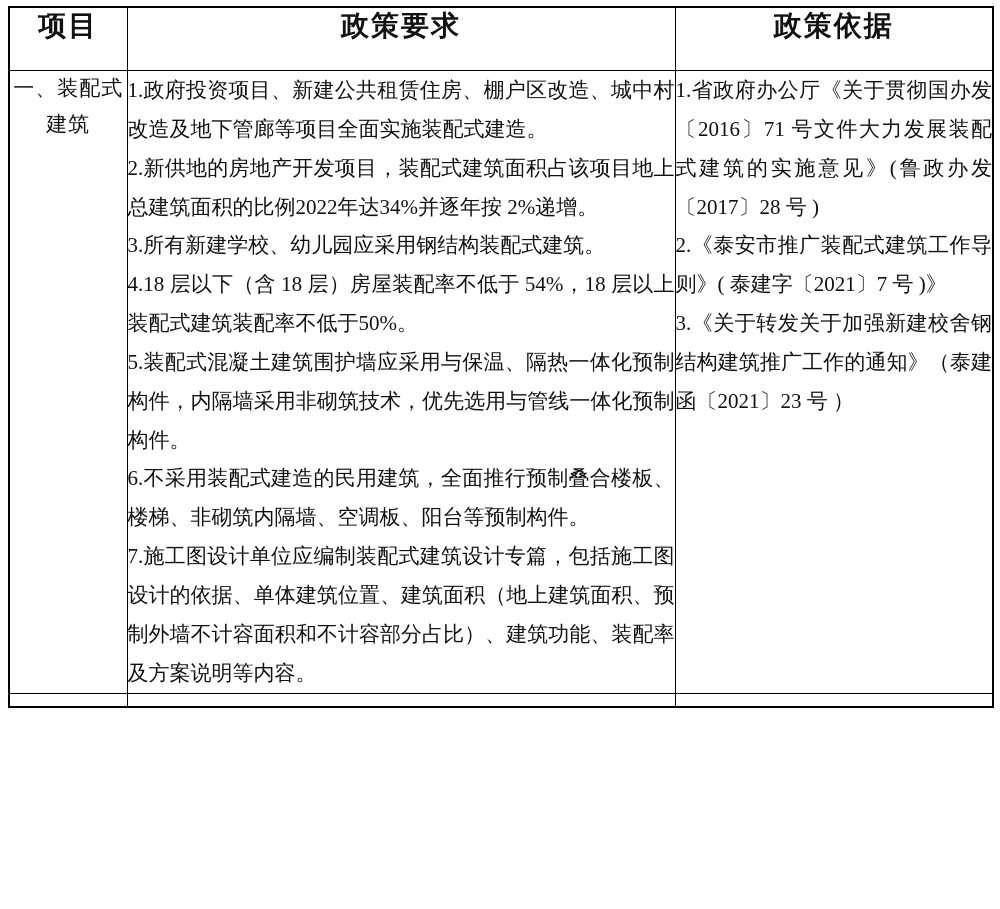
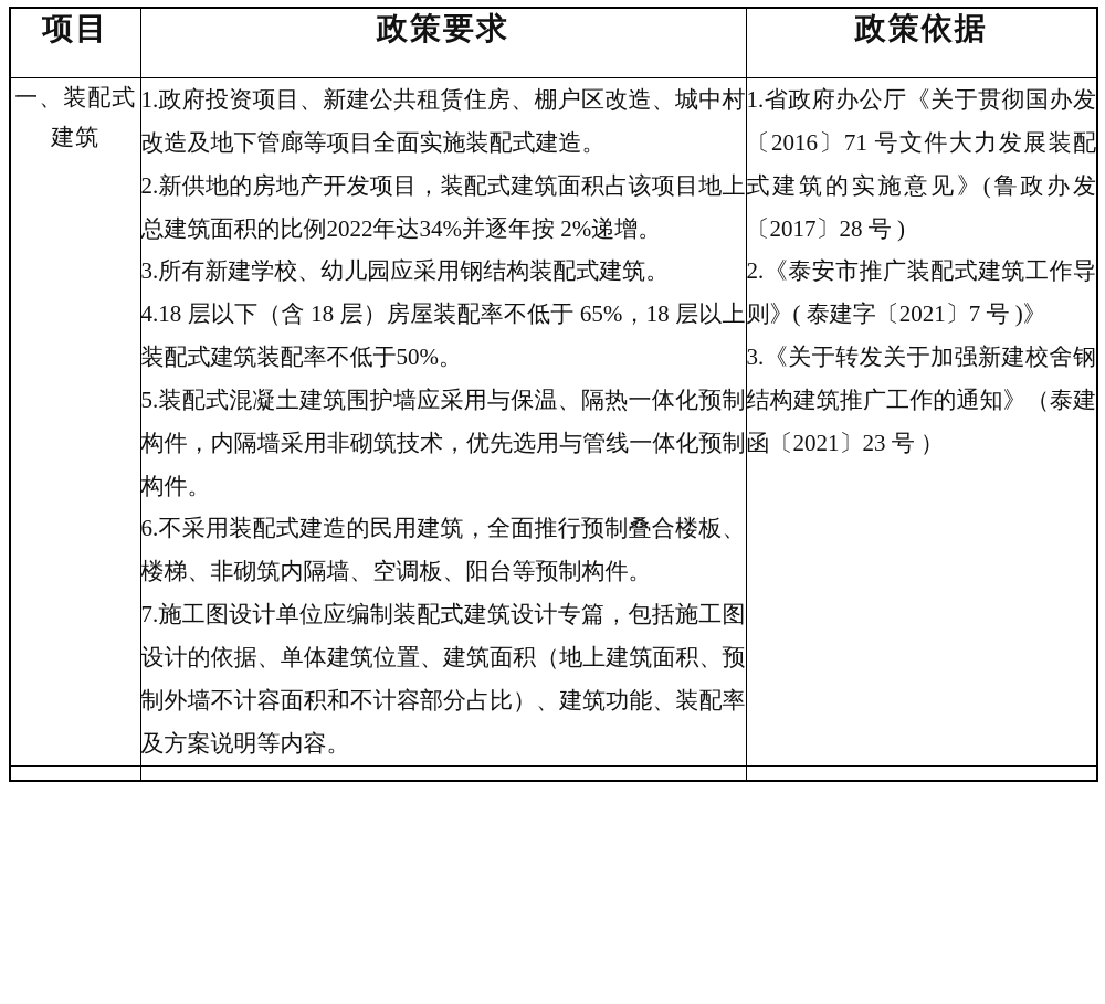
  项目	政策要求	政策依据
- 一、装配式建筑	1.政府投资项目、新建公共租赁住房、棚户区改造、城中村改造及地下管廊等项目全面实施装配式建造。 2.新供地的房地产开发项目，装配式建筑面积占该项目地上总建筑面积的比例2022年达34%并逐年按 2%递增。 3.所有新建学校、幼儿园应采用钢结构装配式建筑。 4.18 层以下（含 18 层）房屋装配率不低于 54%，18 层以上装配式建筑装配率不低于50%。 5.装配式混凝土建筑围护墙应采用与保温、隔热一体化预制构件，内隔墙采用非砌筑技术，优先选用与管线一体化预制构件。 6.不采用装配式建造的民用建筑，全面推行预制叠合楼板、楼梯、非砌筑内隔墙、空调板、阳台等预制构件。 7.施工图设计单位应编制装配式建筑设计专篇，包括施工图设计的依据、单体建筑位置、建筑面积（地上建筑面积、预制外墙不计容面积和不计容部分占比）、建筑功能、装配率及方案说明等内容。	1.省政府办公厅《关于贯彻国办发〔2016〕71 号文件大力发展装配式建筑的实施意见》(鲁政办发〔2017〕28 号 ) 2.《泰安市推广装配式建筑工作导则》( 泰建字〔2021〕7 号 )》 3.《关于转发关于加强新建校舍钢结构建筑推广工作的通知》（泰建函〔2021〕23 号 ）
+ 一、装配式建筑	1.政府投资项目、新建公共租赁住房、棚户区改造、城中村改造及地下管廊等项目全面实施装配式建造。 2.新供地的房地产开发项目，装配式建筑面积占该项目地上总建筑面积的比例2022年达34%并逐年按 2%递增。 3.所有新建学校、幼儿园应采用钢结构装配式建筑。 4.18 层以下（含 18 层）房屋装配率不低于 65%，18 层以上装配式建筑装配率不低于50%。 5.装配式混凝土建筑围护墙应采用与保温、隔热一体化预制构件，内隔墙采用非砌筑技术，优先选用与管线一体化预制构件。 6.不采用装配式建造的民用建筑，全面推行预制叠合楼板、楼梯、非砌筑内隔墙、空调板、阳台等预制构件。 7.施工图设计单位应编制装配式建筑设计专篇，包括施工图设计的依据、单体建筑位置、建筑面积（地上建筑面积、预制外墙不计容面积和不计容部分占比）、建筑功能、装配率及方案说明等内容。	1.省政府办公厅《关于贯彻国办发〔2016〕71 号文件大力发展装配式建筑的实施意见》(鲁政办发〔2017〕28 号 ) 2.《泰安市推广装配式建筑工作导则》( 泰建字〔2021〕7 号 )》 3.《关于转发关于加强新建校舍钢结构建筑推广工作的通知》（泰建函〔2021〕23 号 ）
